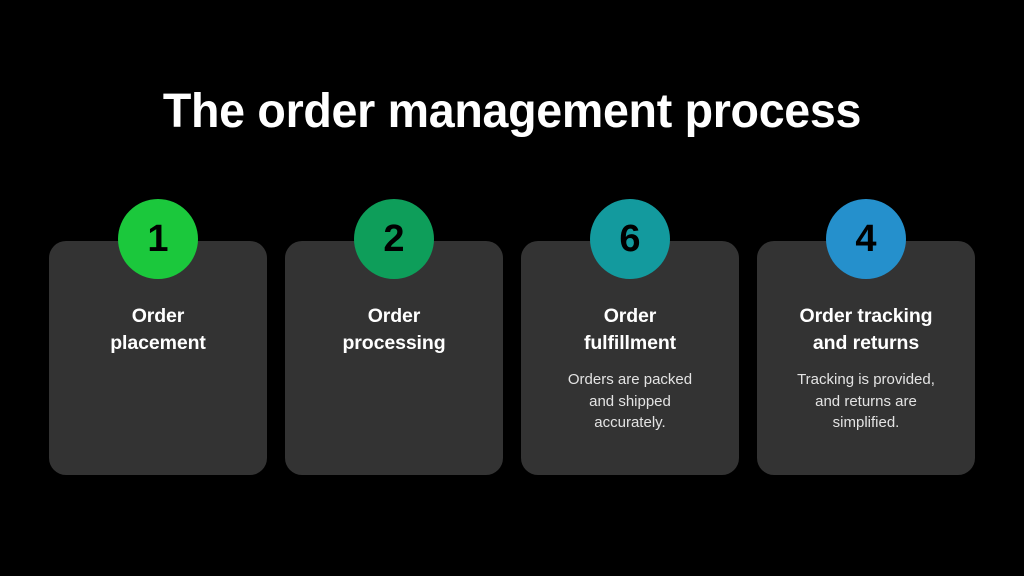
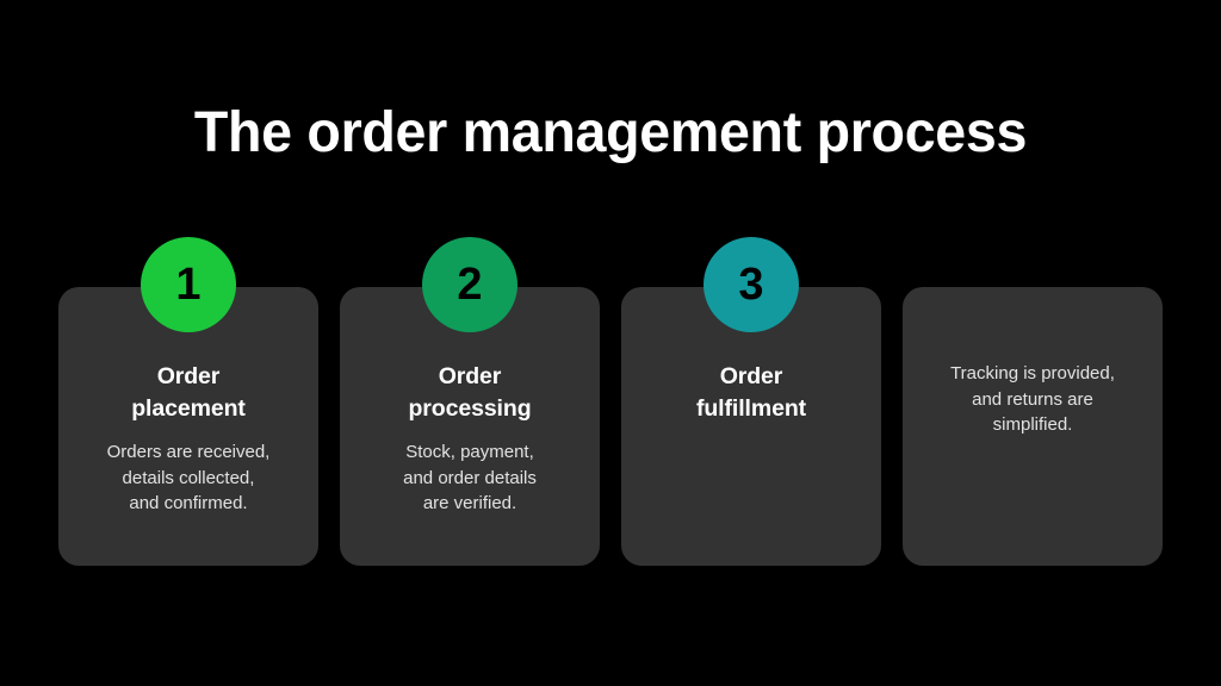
  The order management process
  1
  Order
  placement
+ Orders are received,
+ details collected,
+ and confirmed.
  2
  Order
  processing
+ Stock, payment,
+ and order details
+ are verified.
- 6
+ 3
  Order
  fulfillment
- Orders are packed
- and shipped
- accurately.
- 4
- Order tracking
- and returns
  Tracking is provided,
  and returns are
  simplified.
